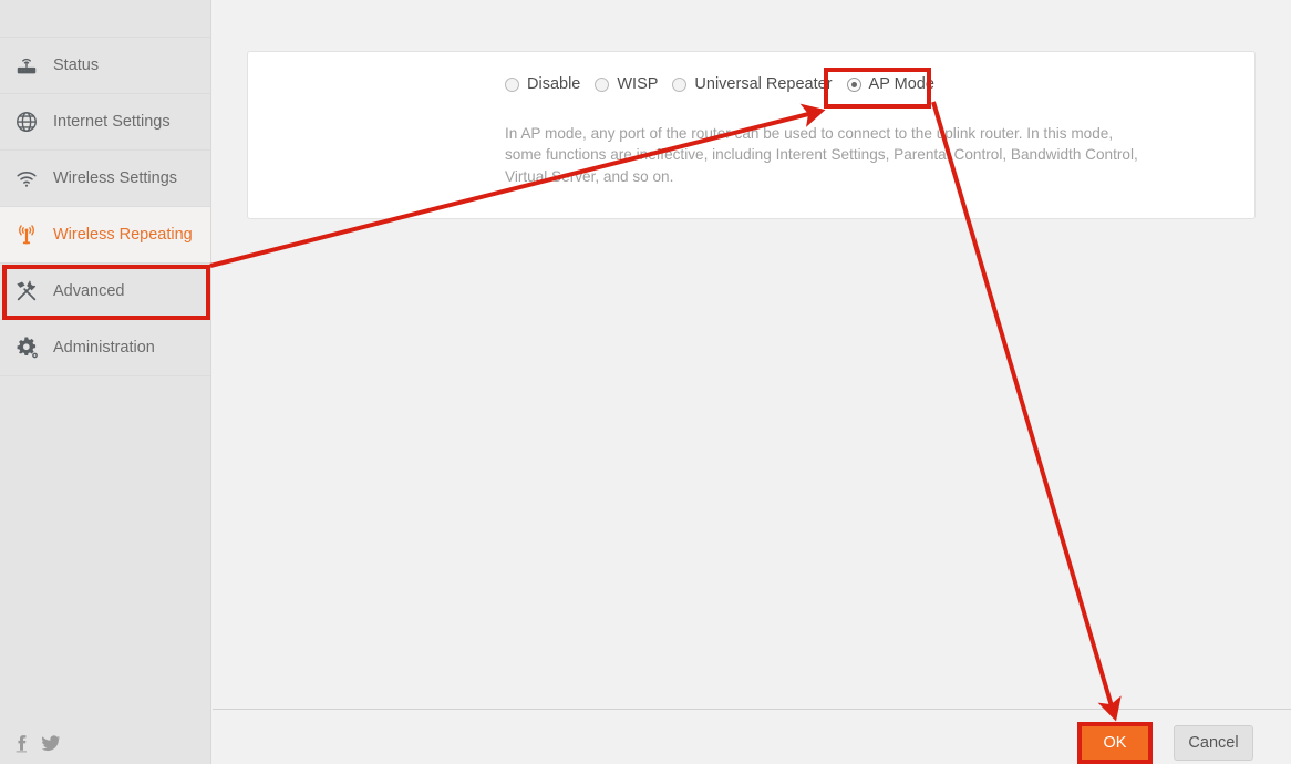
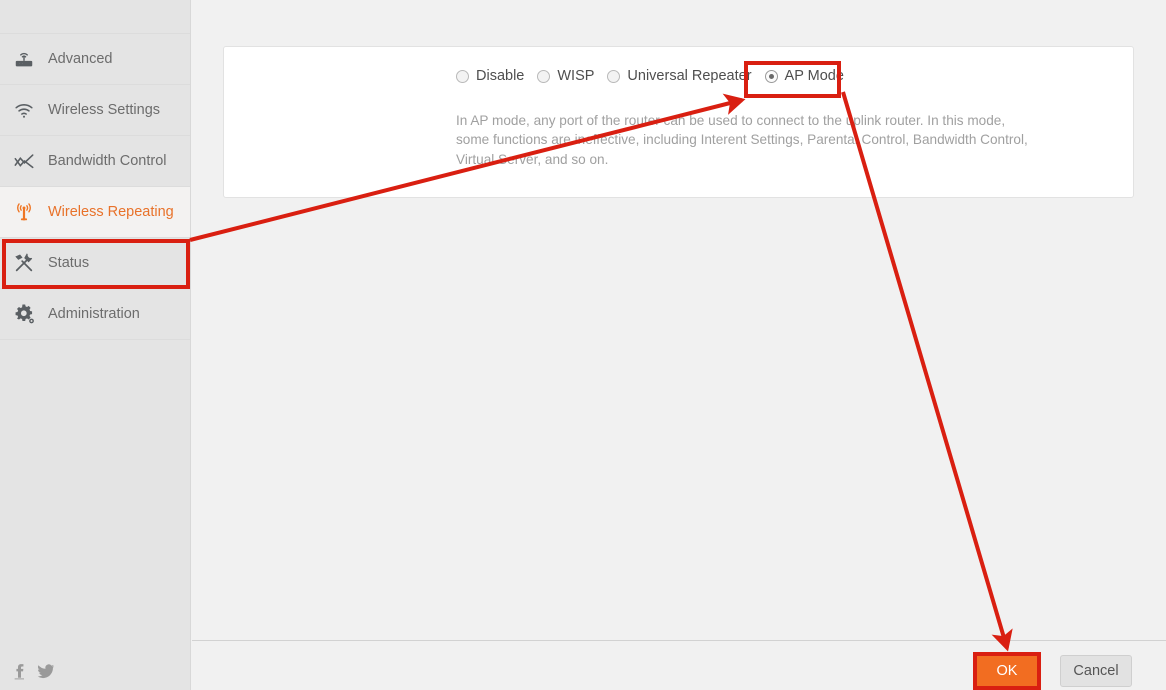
- Status
+ Advanced
- Internet Settings
  Wireless Settings
+ Bandwidth Control
  Wireless Repeating
- Advanced
+ Status
  Administration
  Disable
  WISP
  Universal Repeater
  AP Mode
  In AP mode, any port of the routean be used to connect to theplink router. In this mode, some functions are iffective, including Interent Settings, Parenta Control, Bandwidth Control, Virtualver, and so on.
  OK
  Cancel
